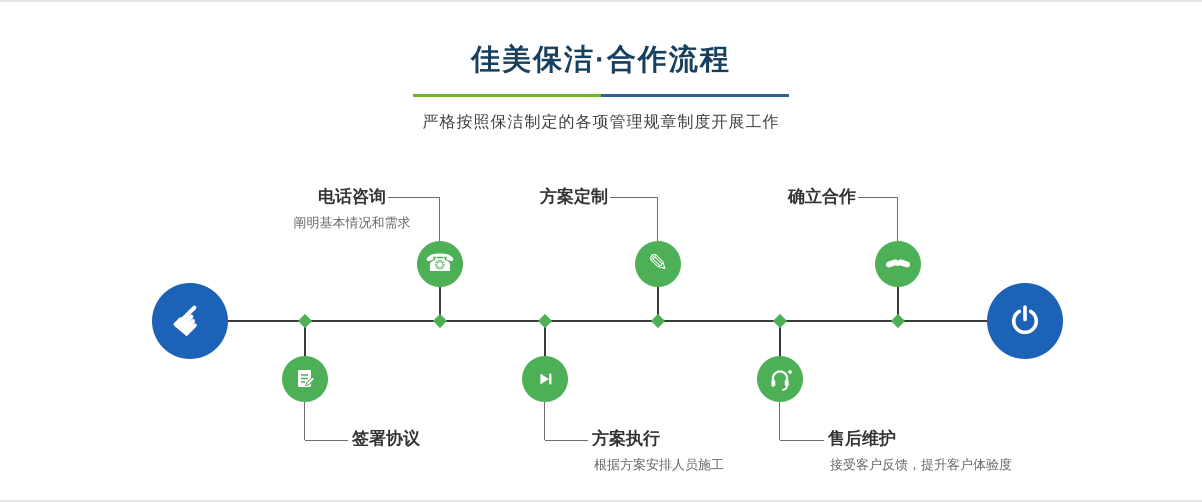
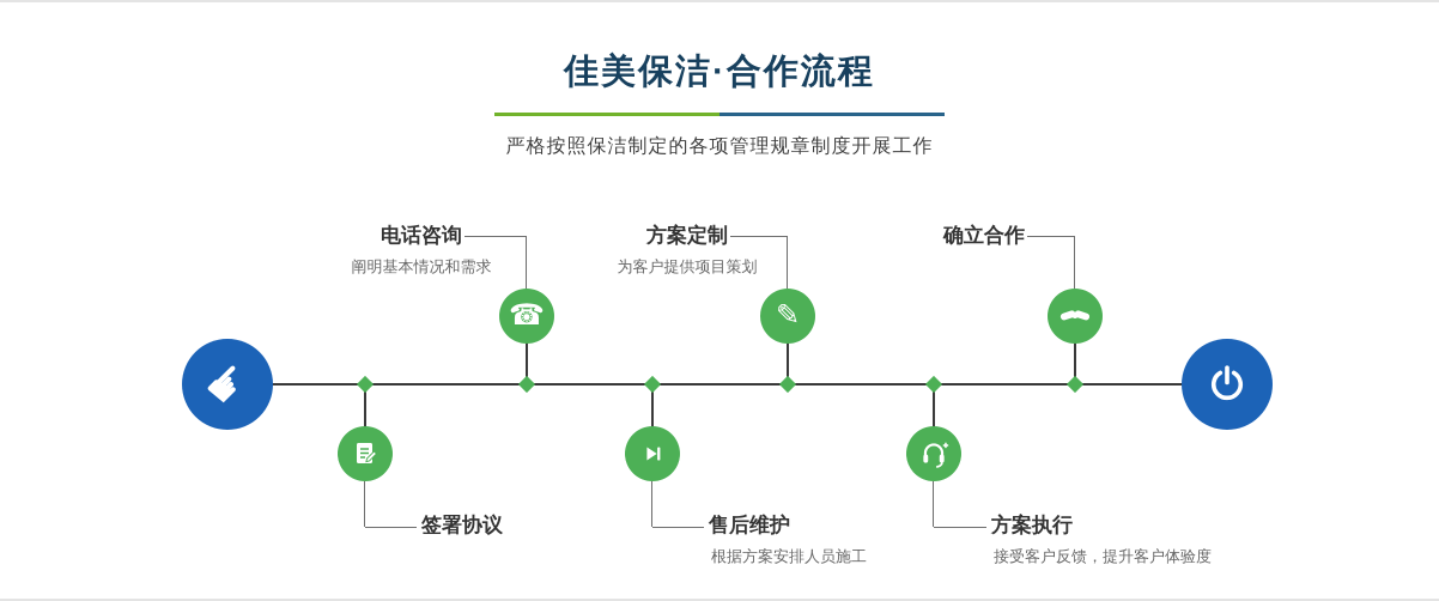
  佳美保洁·合作流程
  严格按照保洁制定的各项管理规章制度开展工作
  ☎
  ✎
  电话咨询
  阐明基本情况和需求
  方案定制
+ 为客户提供项目策划
  确立合作
  签署协议
- 方案执行
+ 售后维护
  根据方案安排人员施工
- 售后维护
+ 方案执行
  接受客户反馈，提升客户体验度
